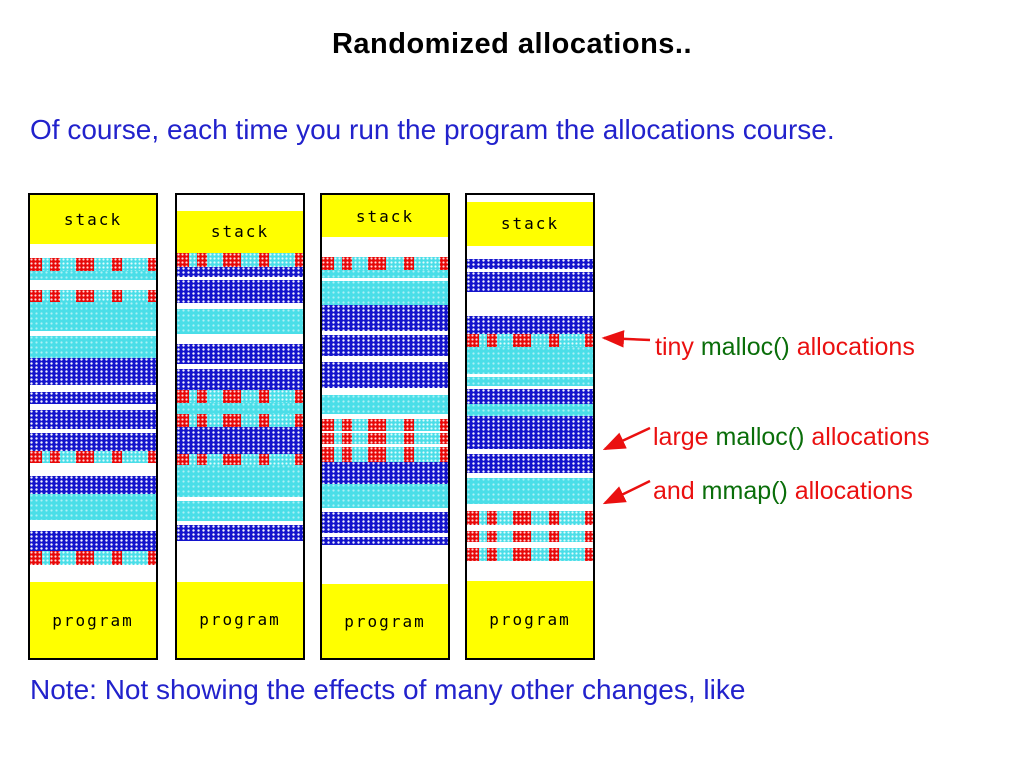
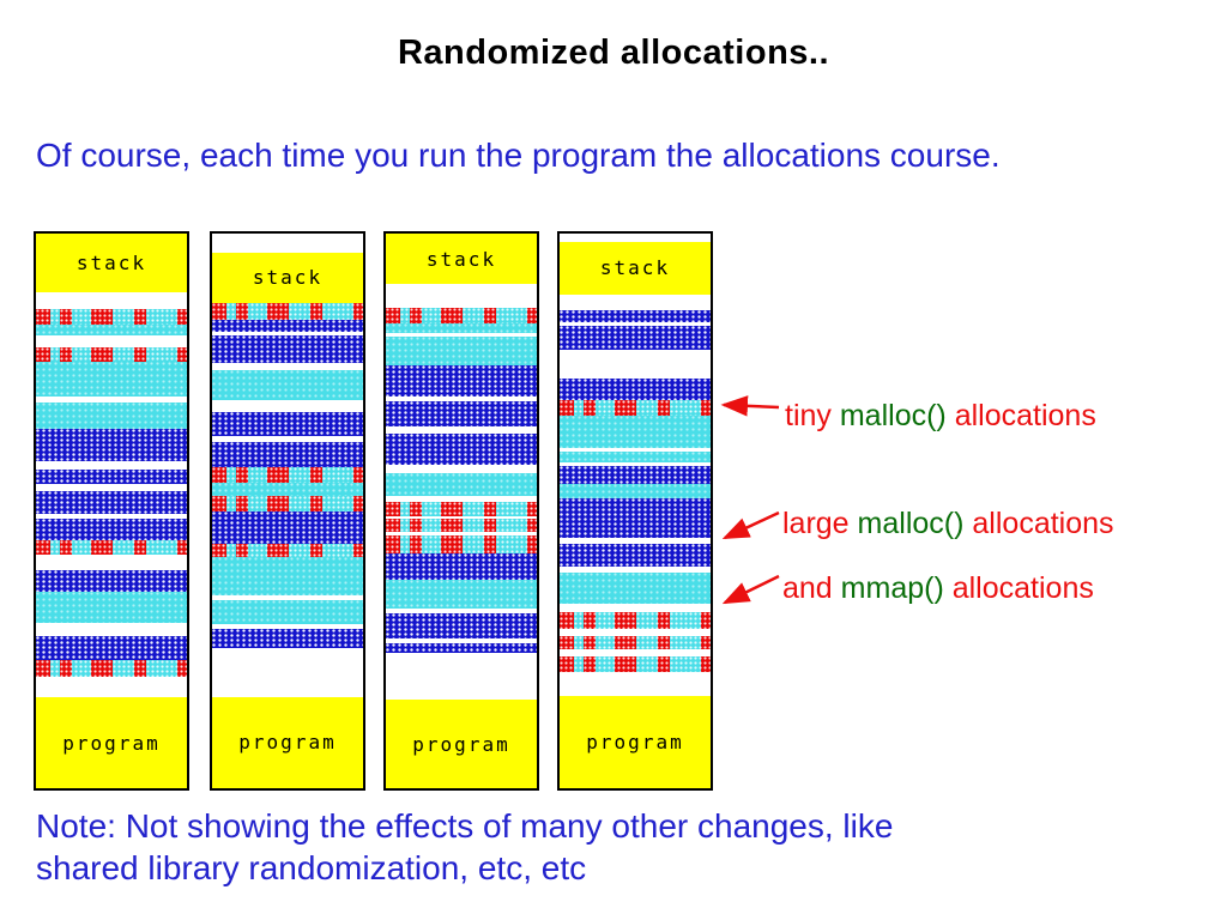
  Randomized allocations..
  Of course, each time you run the program the allocations course.
  stack
  program
  stack
  program
  stack
  program
  stack
  program
  tiny malloc() allocations
  large malloc() allocations
  and mmap() allocations
  Note: Not showing the effects of many other changes, like
+ shared library randomization, etc, etc
